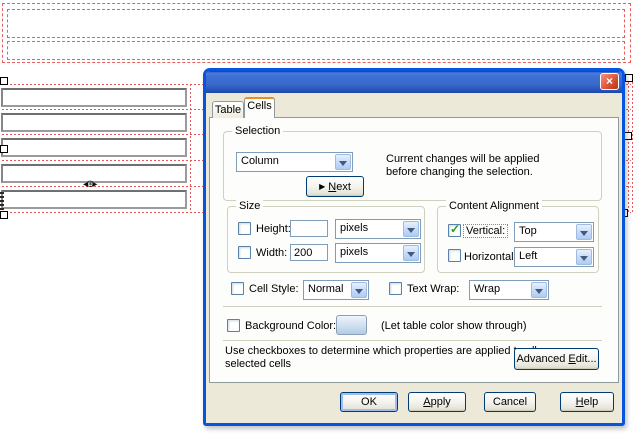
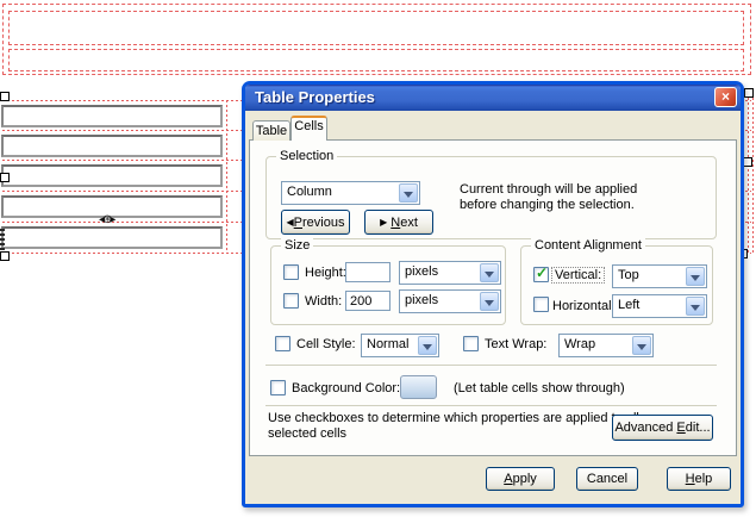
  ◂⊛▸
+ Table Properties
  ×
  Table
  Cells
  Selection
  Column
+ ◀Previous
  ▶ Next
- Current changes will be applied
+ Current through will be applied
  before changing the selection.
  Size
  Height
  pixels
  Width:
  200
  pixels
  Content Alignment
  ✓
  Vertical:
  Top
  Horizontal
  Left
  Cell Style:
  Normal
  Text Wrap:
  Wrap
  Background Color:
- (Let table color show through)
+ (Let table cells show through)
  Use checkboxes to determine which properties are applied
  selected cells
  Advanced Edit...
- OK
  Apply
  Cancel
  Help
